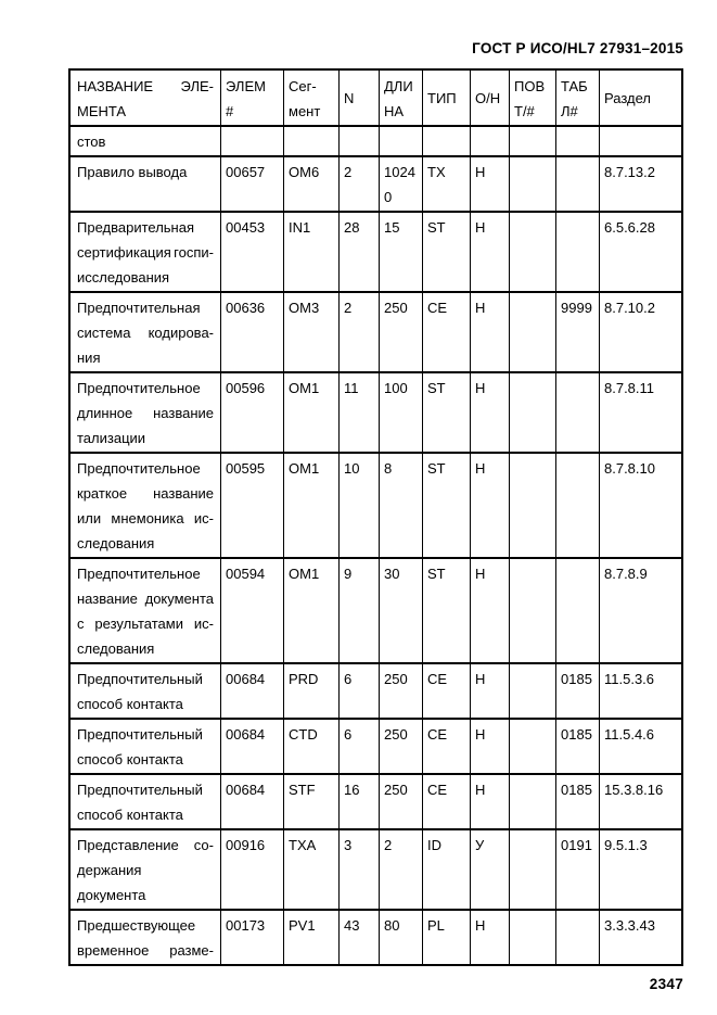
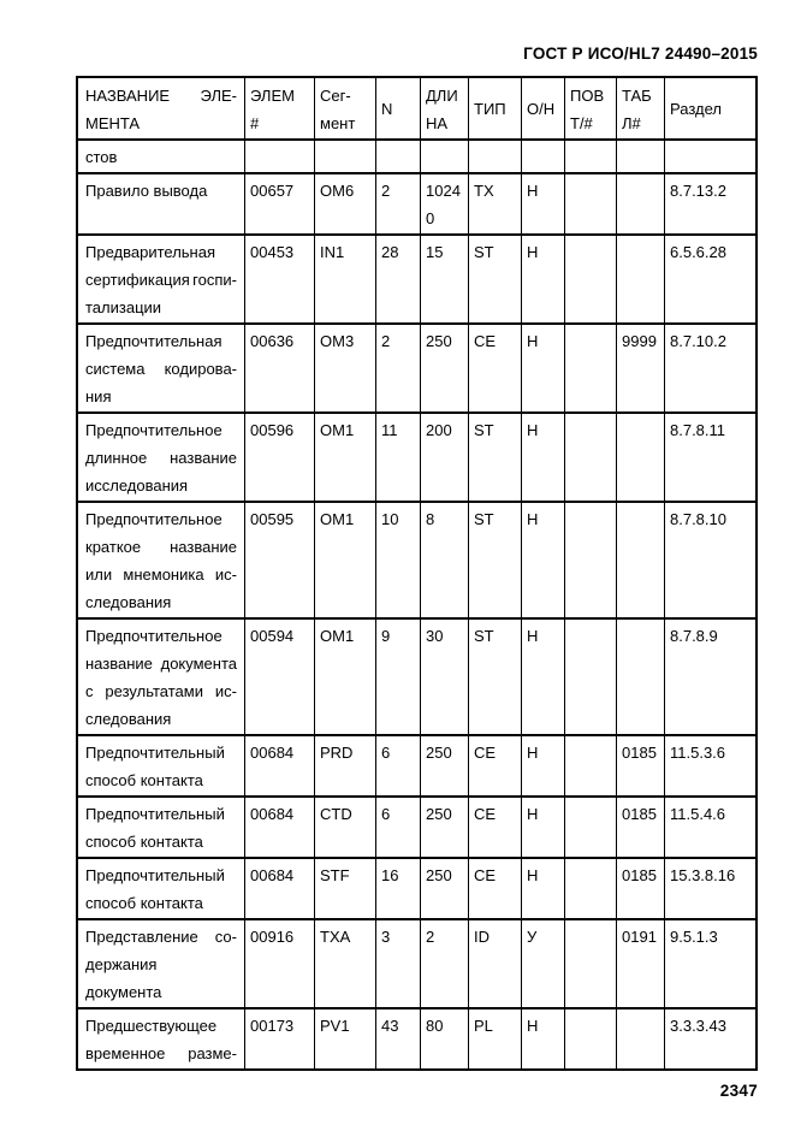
- ГОСТ Р ИСО/HL7 27931–2015
+ ГОСТ Р ИСО/HL7 24490–2015
  НАЗВАНИЕ
  ЭЛЕ-
  МЕНТА
  ЭЛЕМ
  #
  Сег-
  мент
  N
  ДЛИ
  НА
  ТИП
  О/Н
  ПОВ
  Т/#
  ТАБ
  Л#
  Раздел
  стов
  Правило вывода
  00657
  OM6
  2
  1024
  0
  TX
  Н
  8.7.13.2
  Предварительная
  сертификация
  госпи-
- исследования
+ тализации
  00453
  IN1
  28
  15
  ST
  Н
  6.5.6.28
  Предпочтительная
  система
  кодирова-
  ния
  00636
  OM3
  2
  250
  CE
  Н
  9999
  8.7.10.2
  Предпочтительное
  длинное
  название
- тализации
+ исследования
  00596
  OM1
  11
- 100
+ 200
  ST
  Н
  8.7.8.11
  Предпочтительное
  краткое
  название
  или
  мнемоника
  ис-
  следования
  00595
  OM1
  10
  8
  ST
  Н
  8.7.8.10
  Предпочтительное
  название
  документа
  с
  результатами
  ис-
  следования
  00594
  OM1
  9
  30
  ST
  Н
  8.7.8.9
  Предпочтительный
  способ контакта
  00684
  PRD
  6
  250
  CE
  Н
  0185
  11.5.3.6
  Предпочтительный
  способ контакта
  00684
  CTD
  6
  250
  CE
  Н
  0185
  11.5.4.6
  Предпочтительный
  способ контакта
  00684
  STF
  16
  250
  CE
  Н
  0185
  15.3.8.16
  Представление
  со-
  держания документа
  00916
  TXA
  3
  2
  ID
  У
  0191
  9.5.1.3
  Предшествующее
  временное
  разме-
  00173
  PV1
  43
  80
  PL
  Н
  3.3.3.43
  2347
